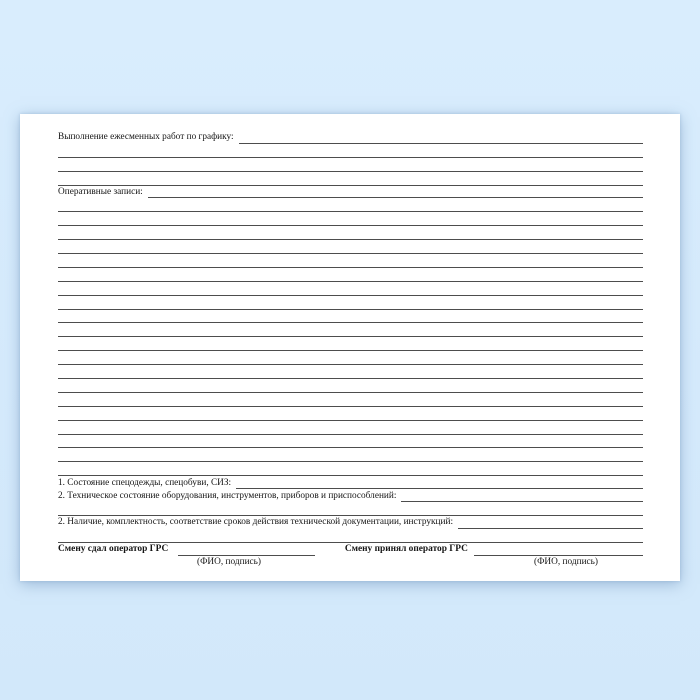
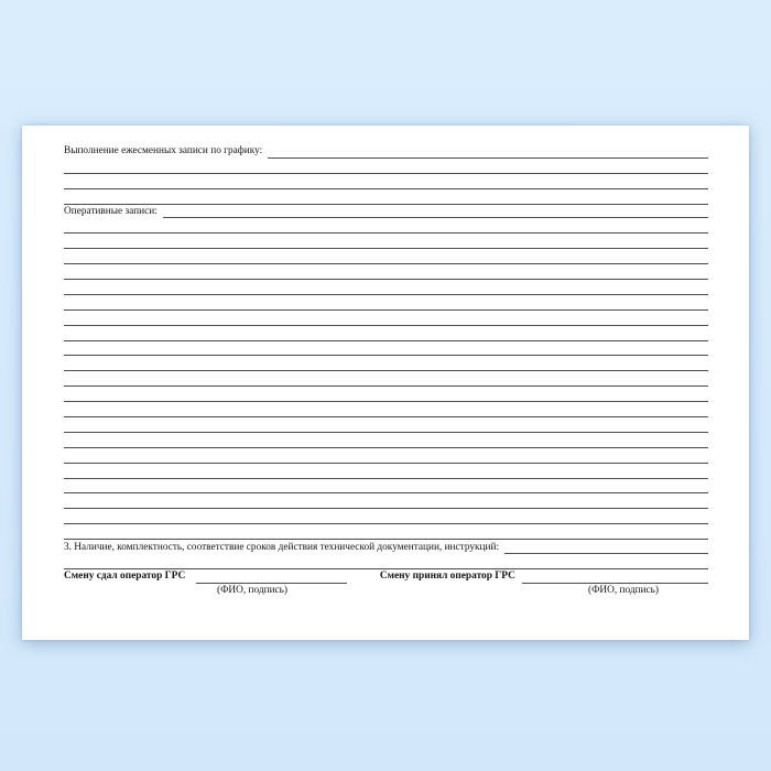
- Выполнение ежесменных работ по графику:
+ Выполнение ежесменных записи по графику:
  Оперативные записи:
- 1. Состояние спецодежды, спецобуви, СИЗ:
- 2. Техническое состояние оборудования, инструментов, приборов и приспособлений:
- 2. Наличие, комплектность, соответствие сроков действия технической документации, инструкций:
+ 3. Наличие, комплектность, соответствие сроков действия технической документации, инструкций:
  Смену сдал оператор ГРС
  Смену принял оператор ГРС
  (ФИО, подпись)
  (ФИО, подпись)
